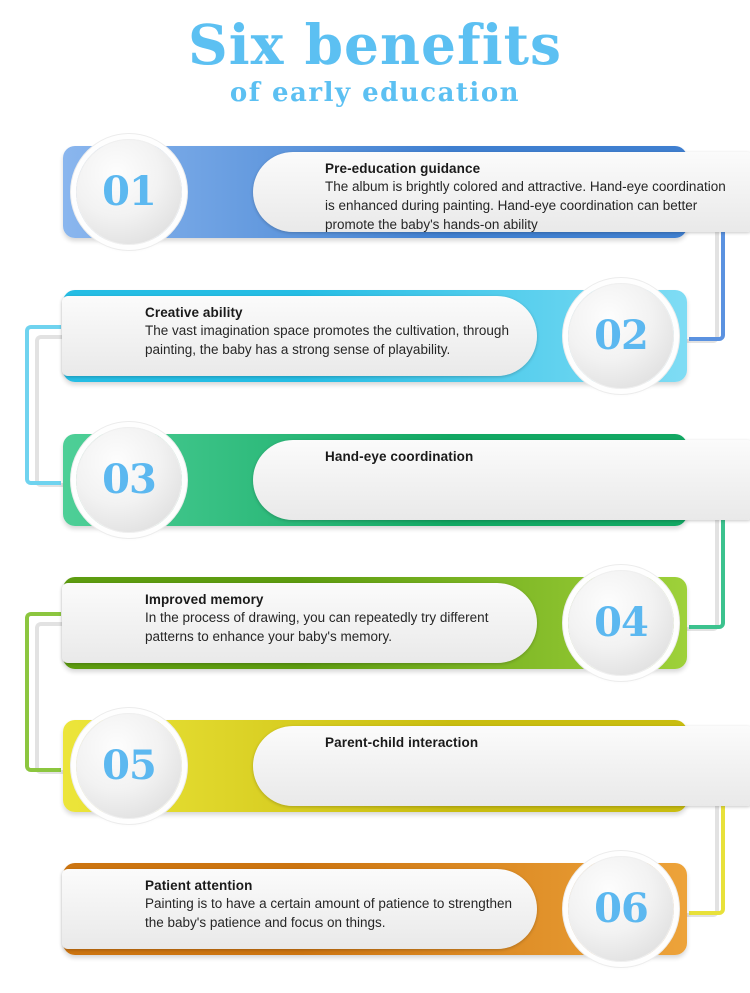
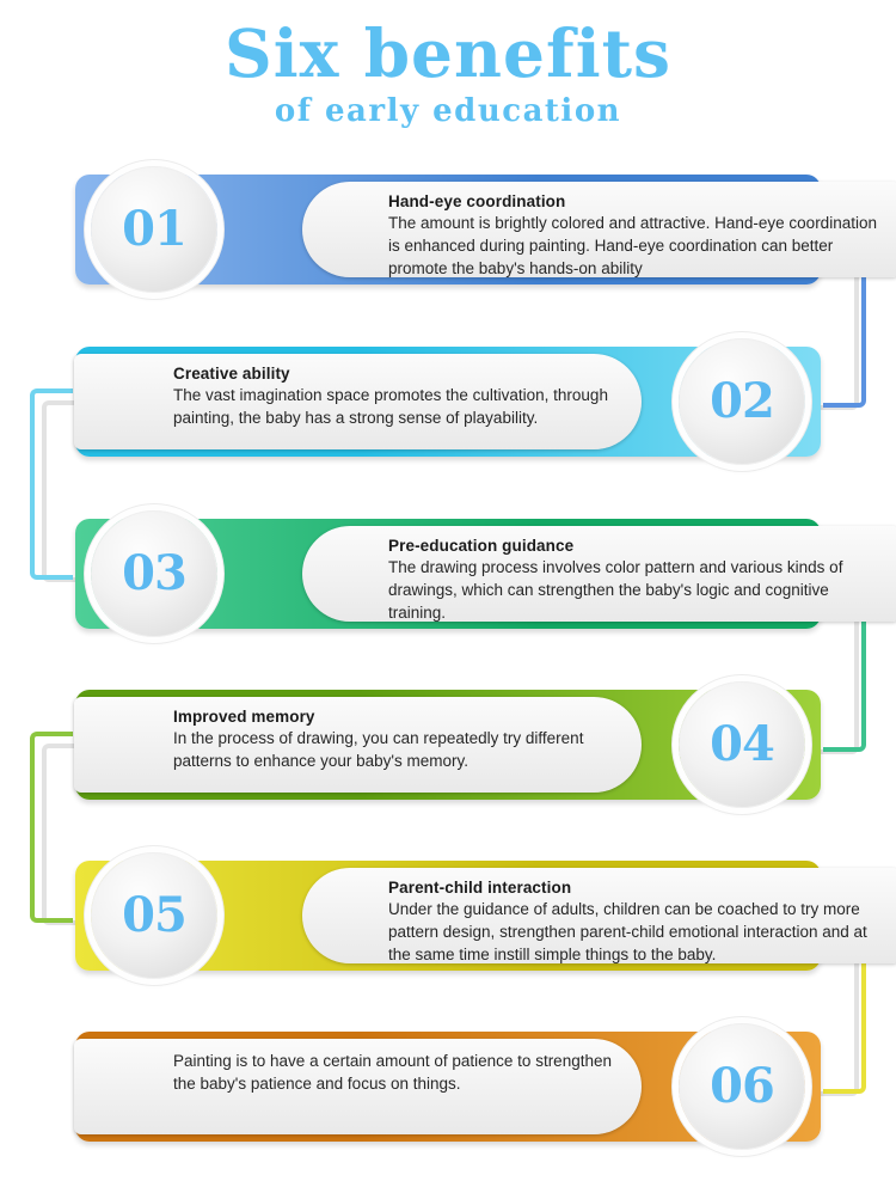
  Six benefits
  of early education
- Pre-education guidance
+ Hand-eye coordination
- The album is brightly colored and attractive. Hand-eye coordination is enhanced during painting. Hand-eye coordination can better promote the baby's hands-on ability
+ The amount is brightly colored and attractive. Hand-eye coordination is enhanced during painting. Hand-eye coordination can better promote the baby's hands-on ability
  01
  Creative ability
  The vast imagination space promotes the cultivation, through painting, the baby has a strong sense of playability.
  02
- Hand-eye coordination
+ Pre-education guidance
+ The drawing process involves color pattern and various kinds of drawings, which can strengthen the baby's logic and cognitive training.
  03
  Improved memory
  In the process of drawing, you can repeatedly try different patterns to enhance your baby's memory.
  04
  Parent-child interaction
+ Under the guidance of adults, children can be coached to try more pattern design, strengthen parent-child emotional interaction and at the same time instill simple things to the baby.
  05
- Patient attention
  Painting is to have a certain amount of patience to strengthen the baby's patience and focus on things.
  06
